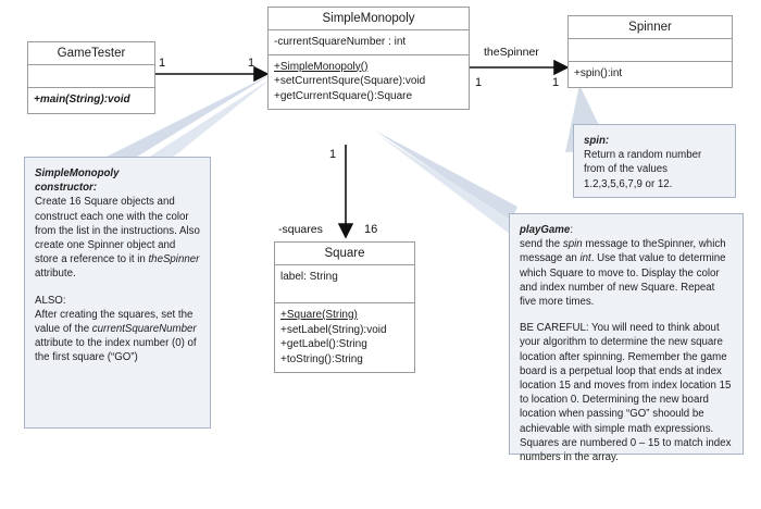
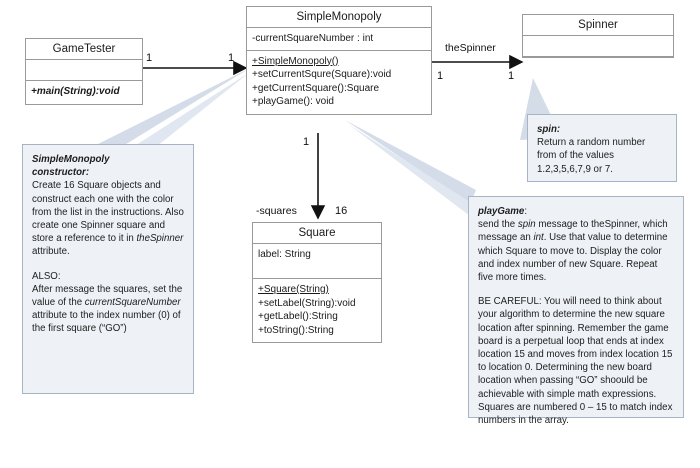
  GameTester
  +main(String):void
  SimpleMonopoly
  -currentSquareNumber : int
  +SimpleMonopoly()
  +setCurrentSqure(Square):void
  +getCurrentSquare():Square
+ +playGame(): void
  Spinner
- +spin():int
  Square
  label: String
  +Square(String)
  +setLabel(String):void
  +getLabel():String
  +toString():String
  1
  1
  theSpinner
  1
  1
  1
  -squares
  16
  SimpleMonopoly
  constructor:
- Create 16 Square objects and construct each one with the color from the list in the instructions. Also create one Spinner object and store a reference to it in theSpinner attribute.
+ Create 16 Square objects and construct each one with the color from the list in the instructions. Also create one Spinner square and store a reference to it in theSpinner attribute.
  ALSO:
- After creating the squares, set the value of the currentSquareNumber attribute to the index number (0) of the first square (“GO”)
+ After message the squares, set the value of the currentSquareNumber attribute to the index number (0) of the first square (“GO”)
  spin:
- Return a random number from of the values 1.2,3,5,6,7,9 or 12.
+ Return a random number from of the values 1.2,3,5,6,7,9 or 7.
  playGame:
  send the spin message to theSpinner, which message an int. Use that value to determine which Square to move to. Display the color and index number of new Square. Repeat five more times.
  BE CAREFUL: You will need to think about your algorithm to determine the new square location after spinning. Remember the game board is a perpetual loop that ends at index location 15 and moves from index location 15 to location 0. Determining the new board location when passing “GO” shoould be achievable with simple math expressions. Squares are numbered 0 – 15 to match index numbers in the array.
